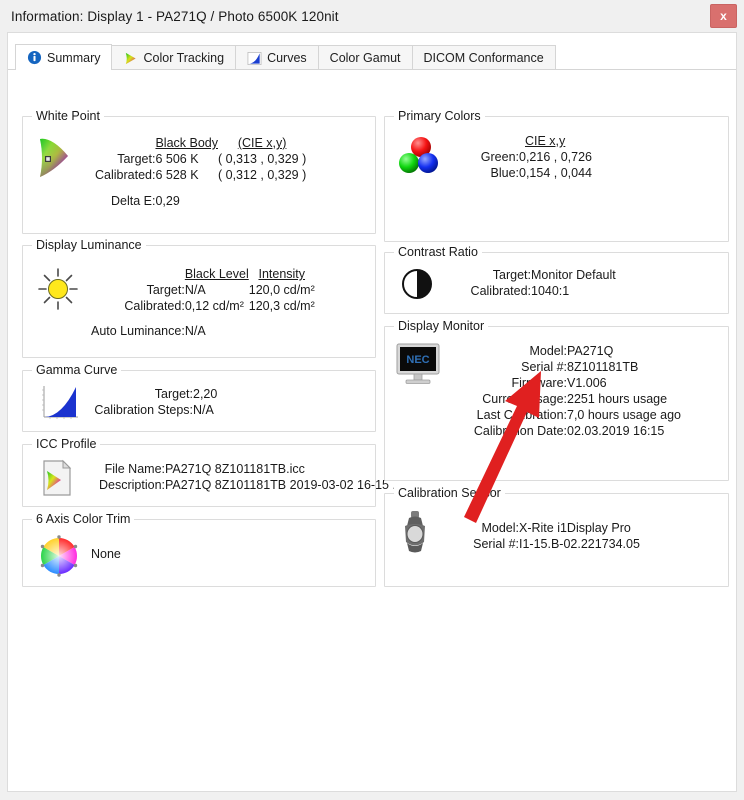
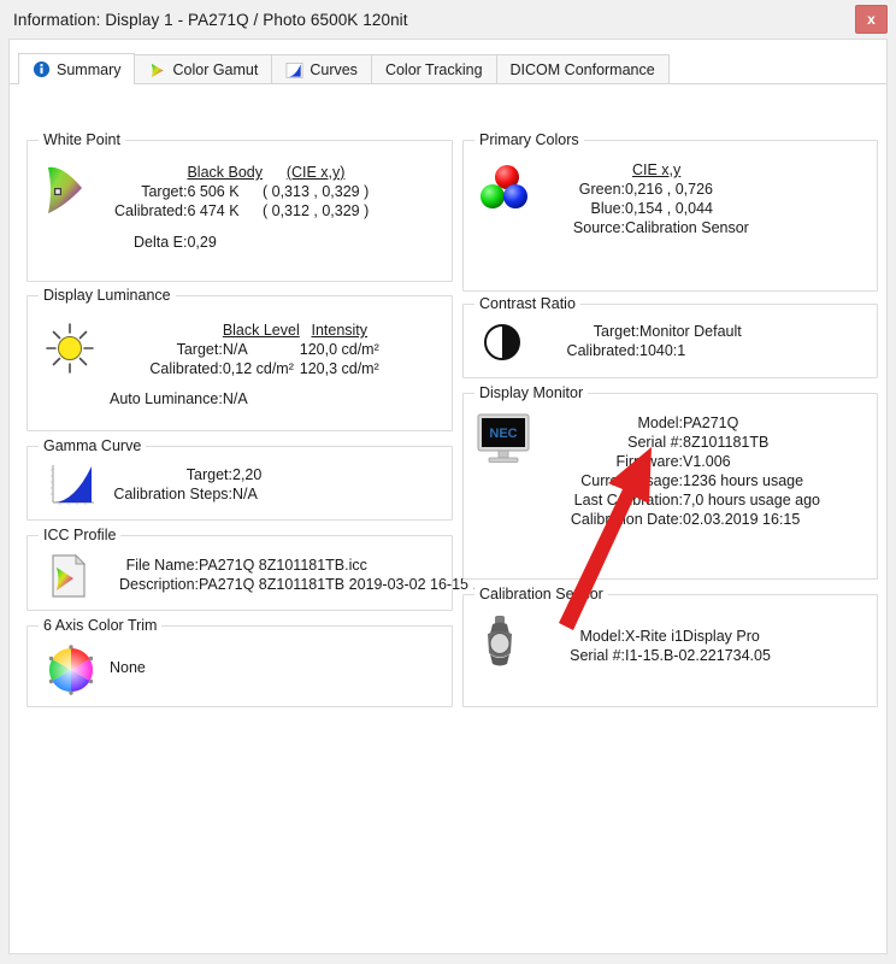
  Information: Display 1 - PA271Q / Photo 6500K 120nit
  x
  Summary
- Color Tracking
+ Color Gamut
  Curves
- Color Gamut
+ Color Tracking
  DICOM Conformance
  White Point
  	Black Body	(CIE x,y)
  Target:	6 506 K	( 0,313 , 0,329 )
- Calibrated:	6 528 K	( 0,312 , 0,329 )
+ Calibrated:	6 474 K	( 0,312 , 0,329 )
  Delta E:	0,29
  Display Luminance
  	Black Level	Intensity
  Target:	N/A	120,0 cd/m²
  Calibrated:	0,12 cd/m²	120,3 cd/m²
  Auto Luminance:	N/A
  Gamma Curve
  Target:	2,20
  Calibration Steps:	N/A
  ICC Profile
  File Name:	PA271Q 8Z101181TB.icc
  Description:	PA271Q 8Z101181TB 2019-03-02 16-15 ...
  6 Axis Color Trim
  None
  Primary Colors
  	CIE x,y
  Green:	0,216 , 0,726
  Blue:	0,154 , 0,044
+ Source:	Calibration Sensor
  Contrast Ratio
  Target:	Monitor Default
  Calibrated:	1040:1
  Display Monitor
  NEC
  Model:	PA271Q
  Serial #:	8Z101181TB
  Firware:	V1.006
- Currage:	2251 hours usage
+ Currage:	1236 hours usage
  Last Cbation:	7,0 hours usage ago
  Calibrion Date:	02.03.2019 16:15
  Calibration Seor
  Model:	X-Rite i1Display Pro
  Serial #:	I1-15.B-02.221734.05
